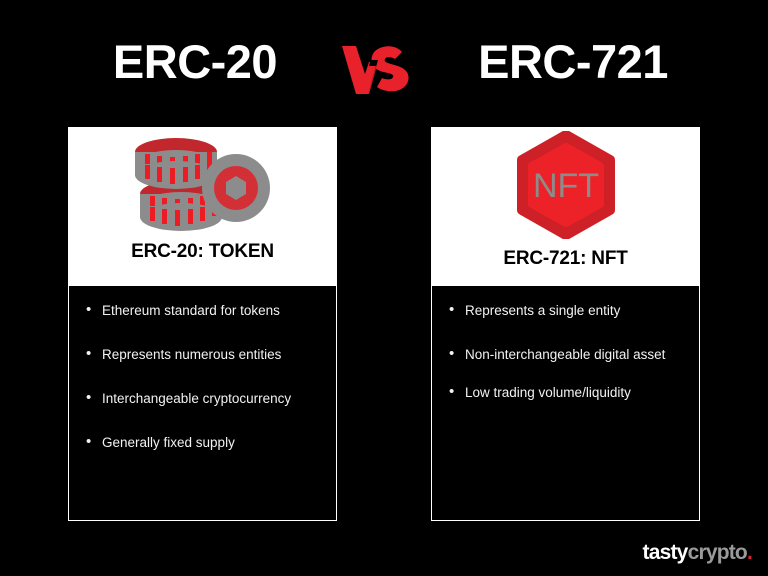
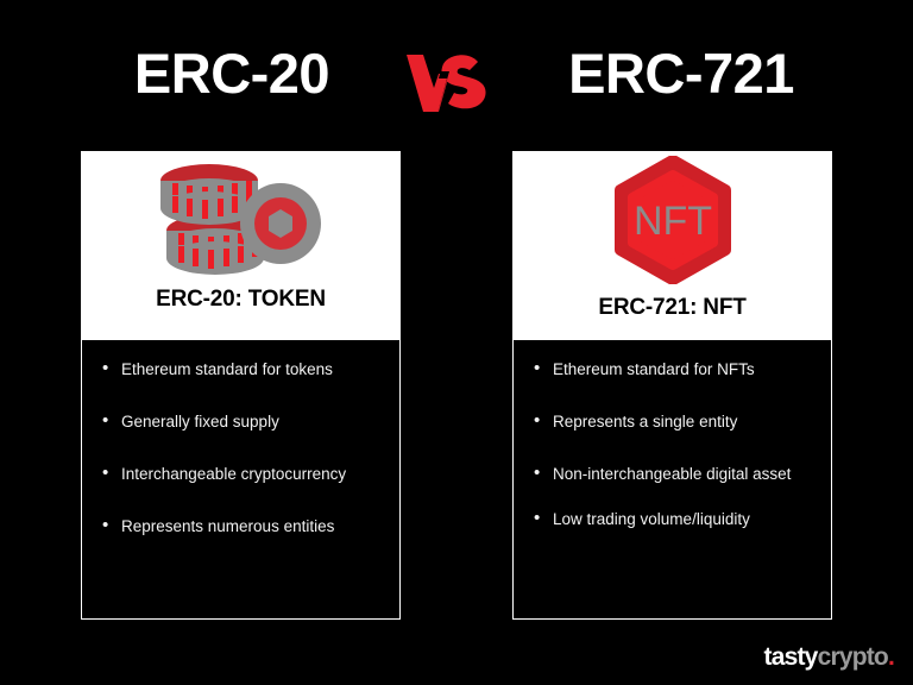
  ERC-20
  ERC-721
  ERC-20: TOKEN
  Ethereum standard for tokens
- Represents numerous entities
+ Generally fixed supply
  Interchangeable cryptocurrency
- Generally fixed supply
+ Represents numerous entities
  NFT
  ERC-721: NFT
+ Ethereum standard for NFTs
  Represents a single entity
  Non-interchangeable digital asset
  Low trading volume/liquidity
  tastycrypto.
